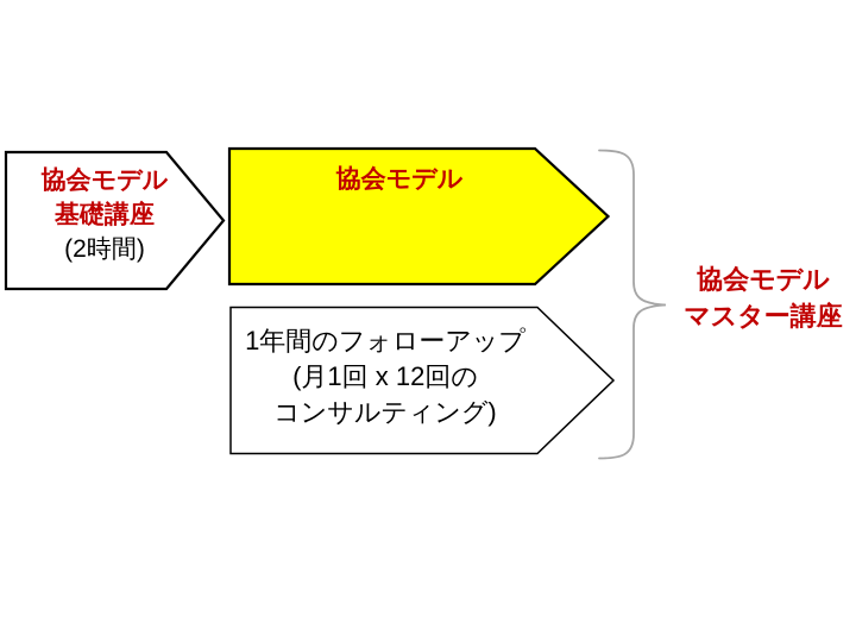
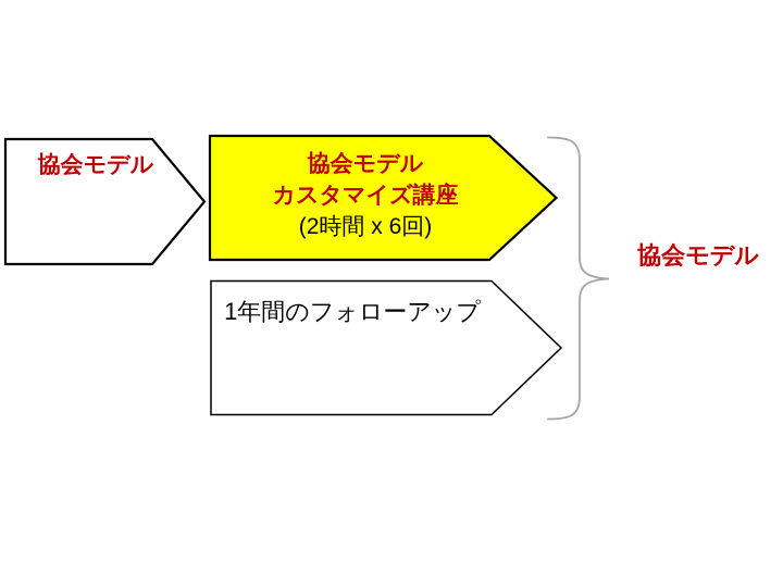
  協会モデル
- 基礎講座
- (2時間)
  協会モデル
+ カスタマイズ講座
+ (2時間 x 6回)
  1年間のフォローアップ
- (月1回 x 12回の
- コンサルティング)
  協会モデル
- マスター講座
